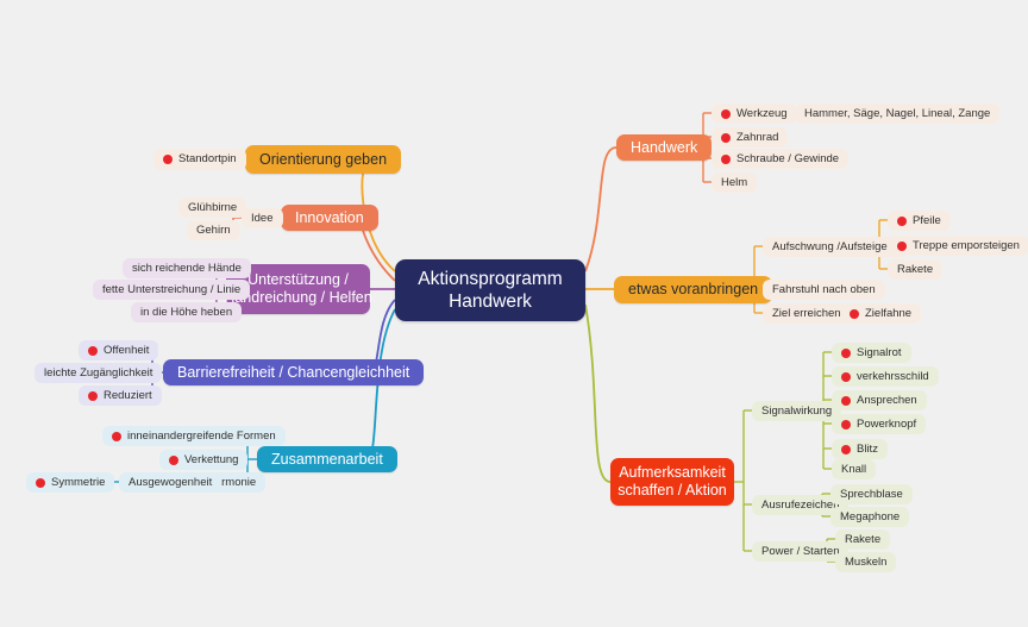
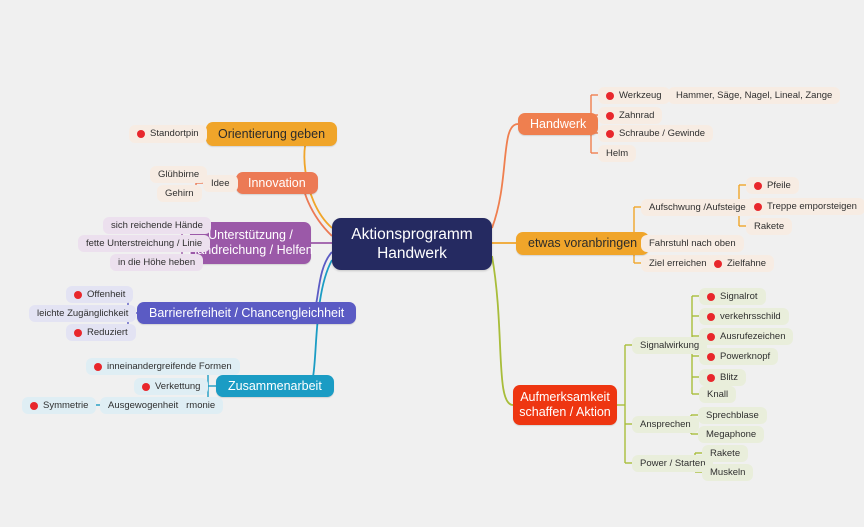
  Aktionsprogramm
  Handwerk
  Orientierung geben
  Standortpin
  Innovation
  Idee
  Glühbirne
  Gehirn
  Unterstützung /
  dreichung / Helfen
  sich reichende Hände
  fette Unterstreichung / Linie
  in die Höhe heben
  Barrierefreiheit / Chancengleichheit
  Offenheit
  leichte Zugänglichkeit
  Reduziert
  Zusammenarbeit
  inneinandergreifende Formen
  Verkettung
  rmonie
  Ausgewogenheit
  Symmetrie
  Handwerk
  Werkzeug
  Hammer, Säge, Nagel, Lineal, Zange
  Zahnrad
  Schraube / Gewinde
  Helm
  etwas voranbringen
  Aufschwung /Aufsteige
  Pfeile
  Treppe emporsteigen
  Rakete
  Fahrstuhl nach oben
  Ziel erreichen
  Zielfahne
  Aufmerksamkeit
  schaffen / Aktion
  Signalwirkung
  Signalrot
  verkehrsschild
- Ansprechen
+ Ausrufezeichen
  Powerknopf
  Blitz
  Knall
- Ausrufezeichen
+ Ansprechen
  Sprechblase
  Megaphone
  Power / Starten
  Rakete
  Muskeln
